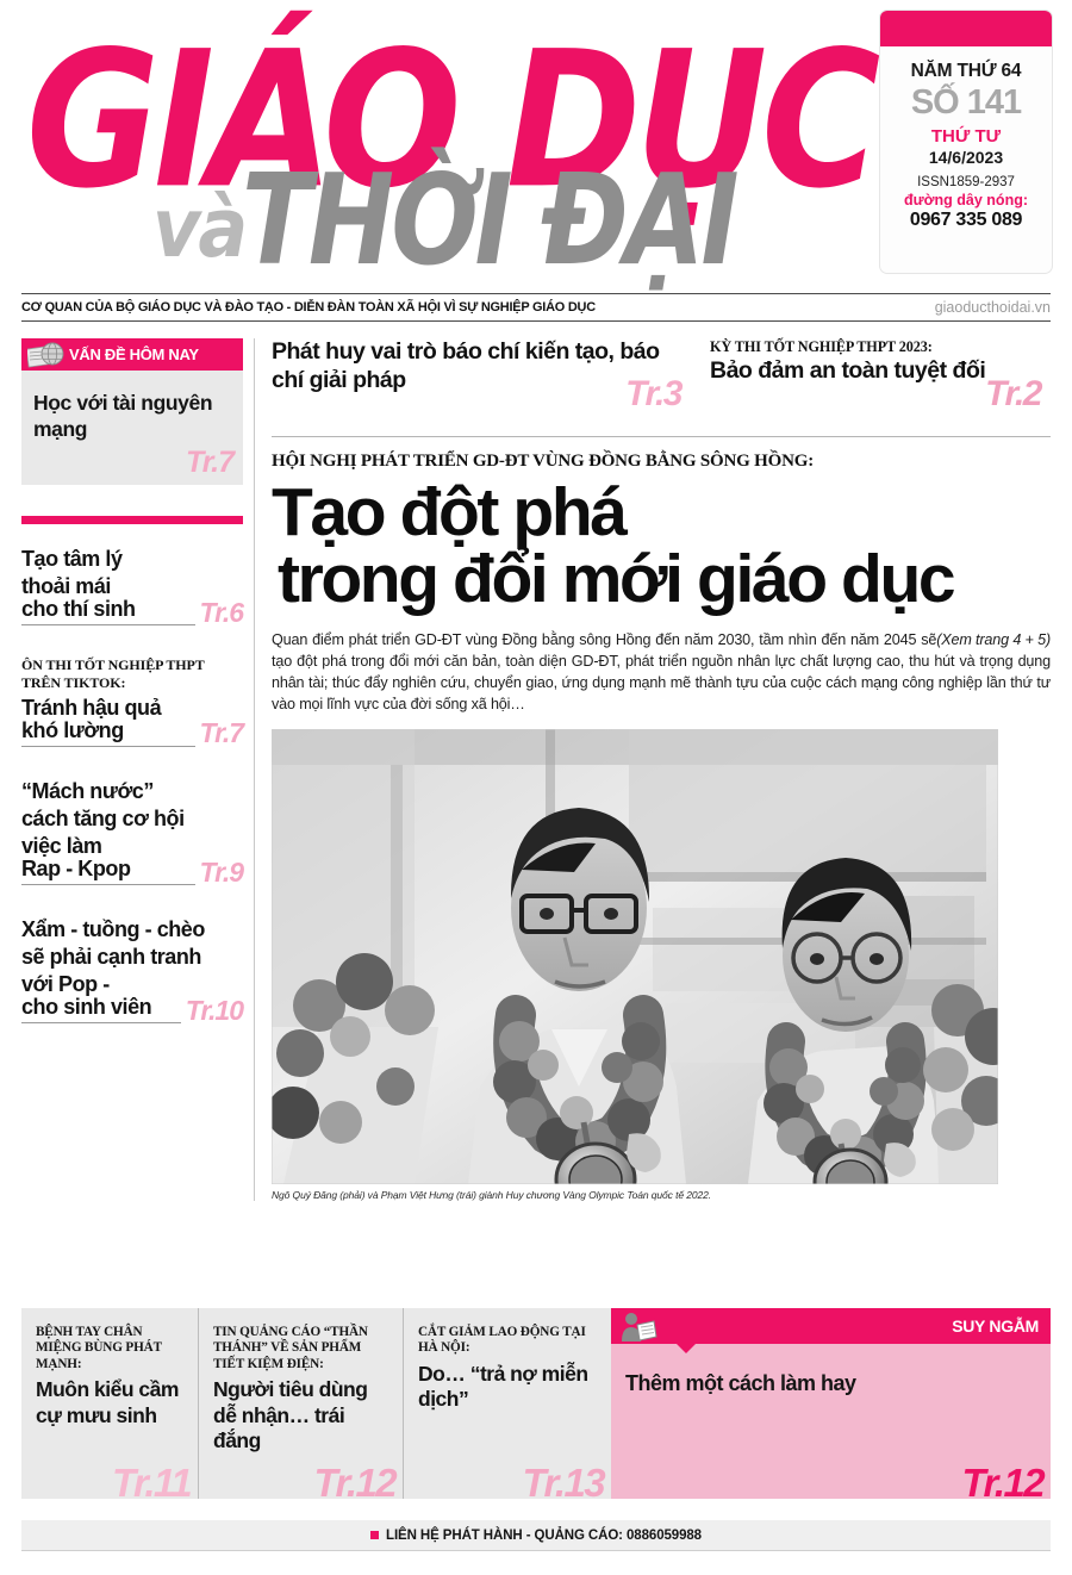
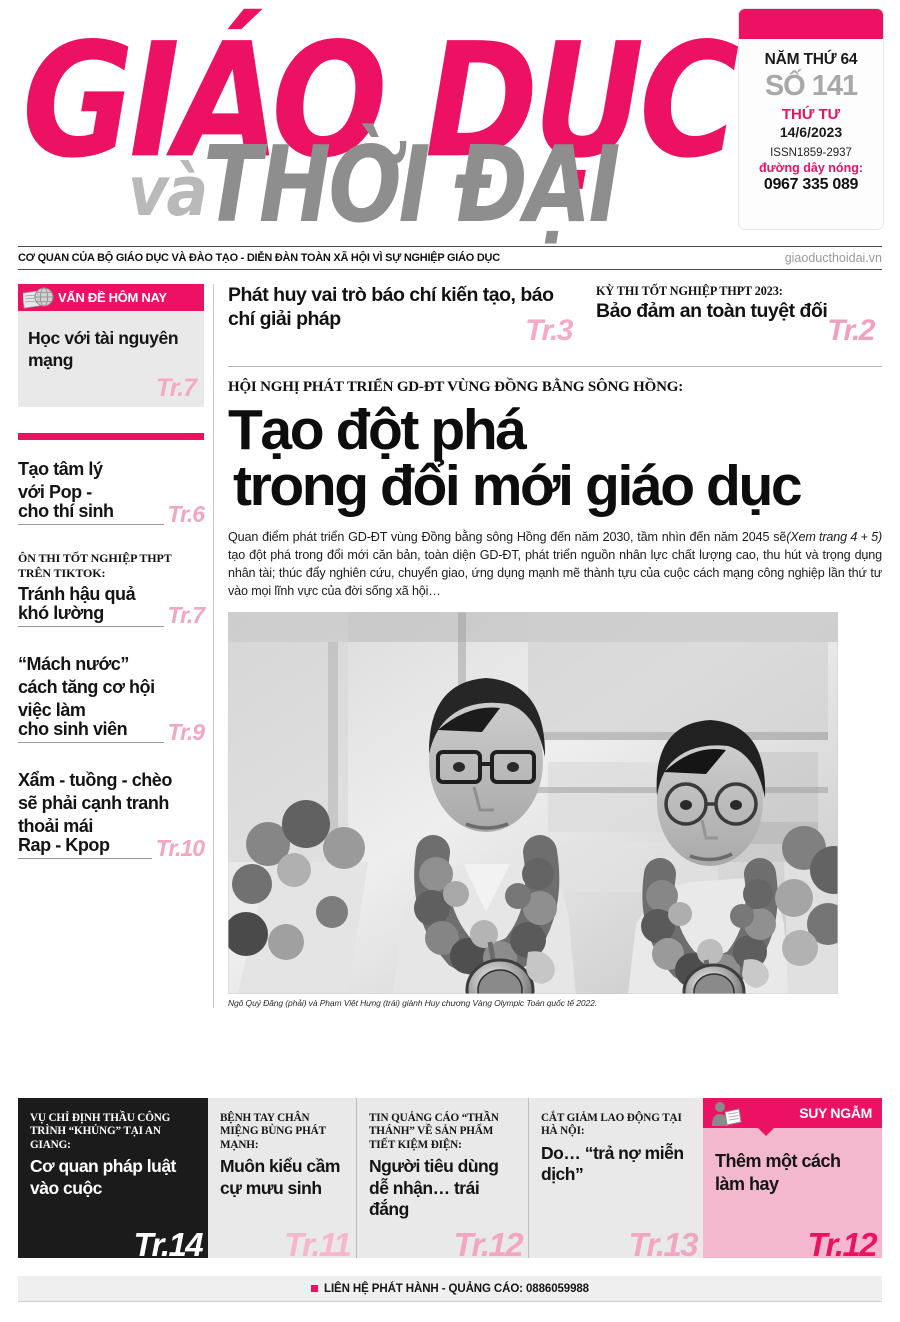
  GIÁO DỤC
  và
  THỜI ĐẠI
  NĂM THỨ 64
  SỐ 141
  THỨ TƯ
  14/6/2023
  ISSN1859-2937
  đường dây nóng:
  0967 335 089
  CƠ QUAN CỦA BỘ GIÁO DỤC VÀ ĐÀO TẠO - DIỄN ĐÀN TOÀN XÃ HỘI VÌ SỰ NGHIỆP GIÁO DỤC
  giaoducthoidai.vn
  VẤN ĐỀ HÔM NAY
  Học với tài nguyên mạng
  Tr.7
  Tạo tâm lý
- thoải mái
+ với Pop -
  cho thí sinh
  Tr.6
  ÔN THI TỐT NGHIỆP THPT TRÊN TIKTOK:
  Tránh hậu quả
  khó lường
  Tr.7
  “Mách nước”
  cách tăng cơ hội
  việc làm
- Rap - Kpop
+ cho sinh viên
  Tr.9
  Xẩm - tuồng - chèo
  sẽ phải cạnh tranh
- với Pop -
+ thoải mái
- cho sinh viên
+ Rap - Kpop
  Tr.10
  Phát huy vai trò báo chí kiến tạo, báo chí giải pháp
  Tr.3
  KỲ THI TỐT NGHIỆP THPT 2023:
  Bảo đảm an toàn tuyệt đối
  Tr.2
  HỘI NGHỊ PHÁT TRIỂN GD-ĐT VÙNG ĐỒNG BẰNG SÔNG HỒNG:
  Tạo đột phá
  trong đổi mới giáo dục
  (Xem trang 4 + 5)
  Quan điểm phát triển GD-ĐT vùng Đồng bằng sông Hồng đến năm 2030, tầm nhìn đến năm 2045 sẽ tạo đột phá trong đổi mới căn bản, toàn diện GD-ĐT, phát triển nguồn nhân lực chất lượng cao, thu hút và trọng dụng nhân tài; thúc đẩy nghiên cứu, chuyển giao, ứng dụng mạnh mẽ thành tựu của cuộc cách mạng công nghiệp lần thứ tư vào mọi lĩnh vực của đời sống xã hội…
  Ngô Quý Đăng (phải) và Phạm Việt Hưng (trái) giành Huy chương Vàng Olympic Toán quốc tế 2022.
+ VỤ CHỈ ĐỊNH THẦU CÔNG TRÌNH “KHỦNG” TẠI AN GIANG:
+ Cơ quan pháp luật vào cuộc
+ Tr.14
  BỆNH TAY CHÂN MIỆNG BÙNG PHÁT MẠNH:
  Muôn kiểu cầm cự mưu sinh
  Tr.11
  TIN QUẢNG CÁO “THẦN THÁNH” VỀ SẢN PHẨM TIẾT KIỆM ĐIỆN:
  Người tiêu dùng dễ nhận… trái đắng
  Tr.12
  CẮT GIẢM LAO ĐỘNG TẠI HÀ NỘI:
  Do… “trả nợ miễn dịch”
  Tr.13
  SUY NGẪM
  Thêm một cách làm hay
  Tr.12
  LIÊN HỆ PHÁT HÀNH - QUẢNG CÁO: 0886059988
